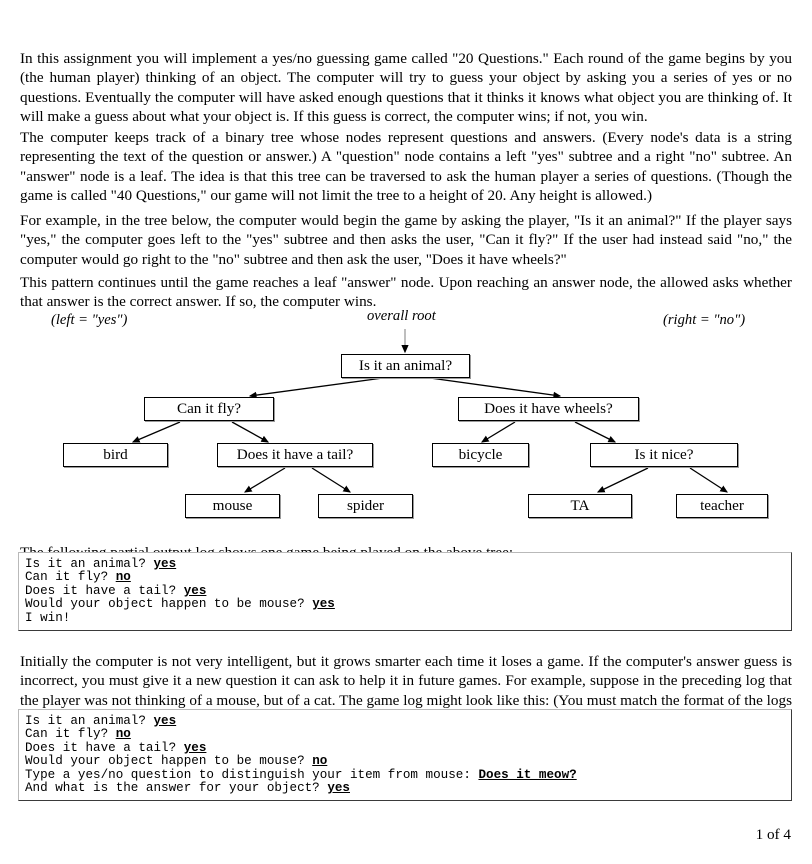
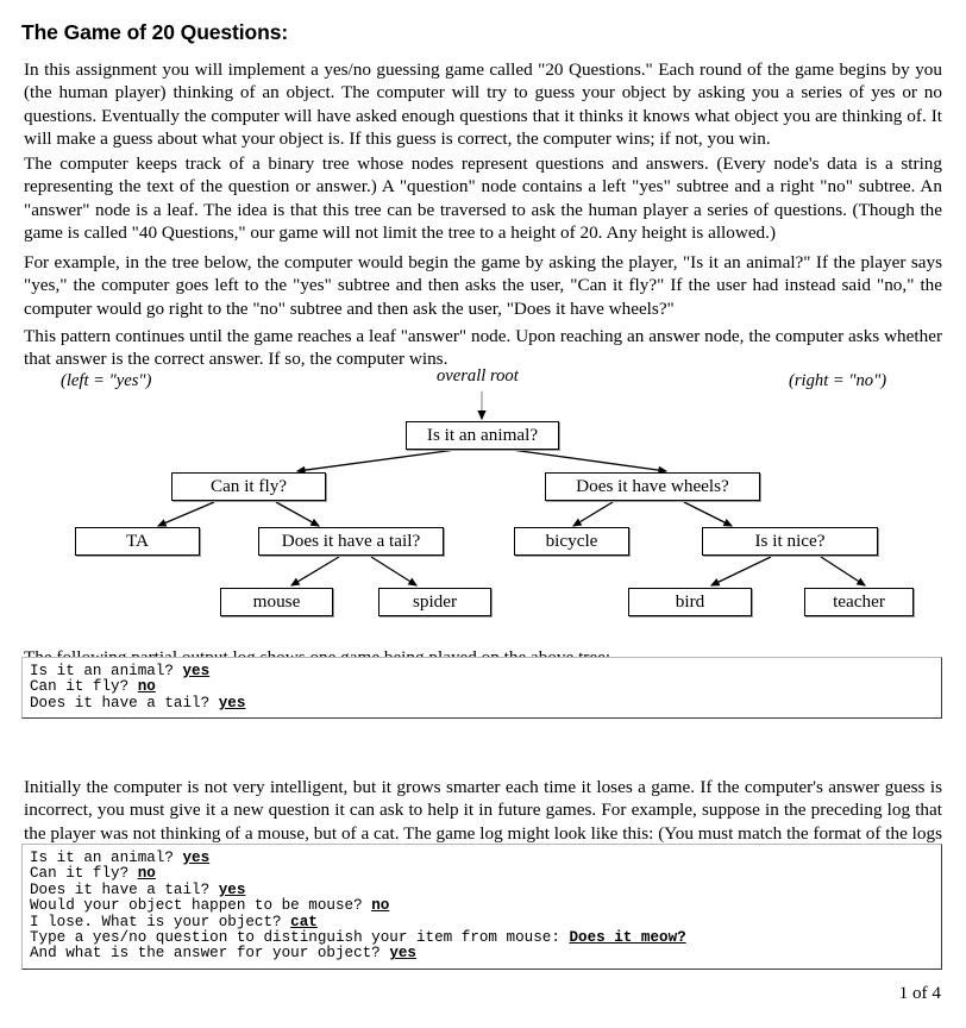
+ The Game of 20 Questions:
  In this assignment you will implement a yes/no guessing game called "20 Questions." Each round of the game begins by you (the human player) thinking of an object. The computer will try to guess your object by asking you a series of yes or no questions. Eventually the computer will have asked enough questions that it thinks it knows what object you are thinking of. It will make a guess about what your object is. If this guess is correct, the computer wins; if not, you win.
  The computer keeps track of a binary tree whose nodes represent questions and answers. (Every node's data is a string representing the text of the question or answer.) A "question" node contains a left "yes" subtree and a right "no" subtree. An "answer" node is a leaf. The idea is that this tree can be traversed to ask the human player a series of questions. (Though the game is called "40 Questions," our game will not limit the tree to a height of 20. Any height is allowed.)
  For example, in the tree below, the computer would begin the game by asking the player, "Is it an animal?" If the player says "yes," the computer goes left to the "yes" subtree and then asks the user, "Can it fly?" If the user had instead said "no," the computer would go right to the "no" subtree and then ask the user, "Does it have wheels?"
- This pattern continues until the game reaches a leaf "answer" node. Upon reaching an answer node, the allowed asks whether that answer is the correct answer. If so, the computer wins.
+ This pattern continues until the game reaches a leaf "answer" node. Upon reaching an answer node, the computer asks whether that answer is the correct answer. If so, the computer wins.
  (left = "yes")
  (right = "no")
  overall root
  Is it an animal?
  Can it fly?
  Does it have wheels?
- bird
+ TA
  Does it have a tail?
  bicycle
  Is it nice?
  mouse
  spider
- TA
+ bird
  teacher
  Is it an animal? yes
  Can it fly? no
  Does it have a tail? yes
- Would your object happen to be mouse? yes
- I win!
  Initially the computer is not very intelligent, but it grows smarter each time it loses a game. If the computer's answer guess is incorrect, you must give it a new question it can ask to help it in future games. For example, suppose in the preceding log that the player was not thinking of a mouse, but of a cat. The game log might look like this: (You must match the format of the logs
  Is it an animal? yes
  Can it fly? no
  Does it have a tail? yes
  Would your object happen to be mouse? no
+ I lose. What is your object? cat
  Type a yes/no question to distinguish your item from mouse: Does it meow?
  And what is the answer for your object? yes
  1 of 4
